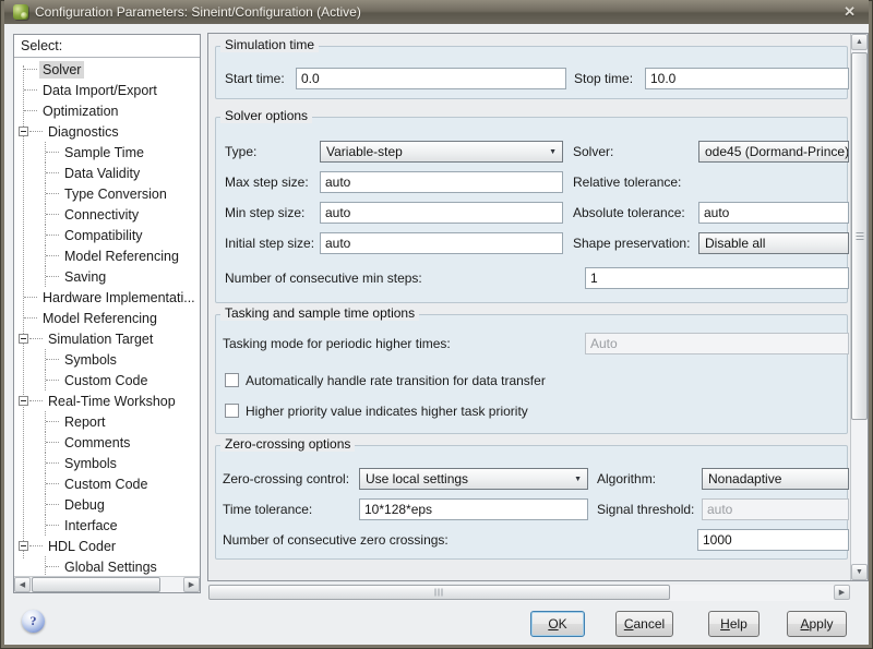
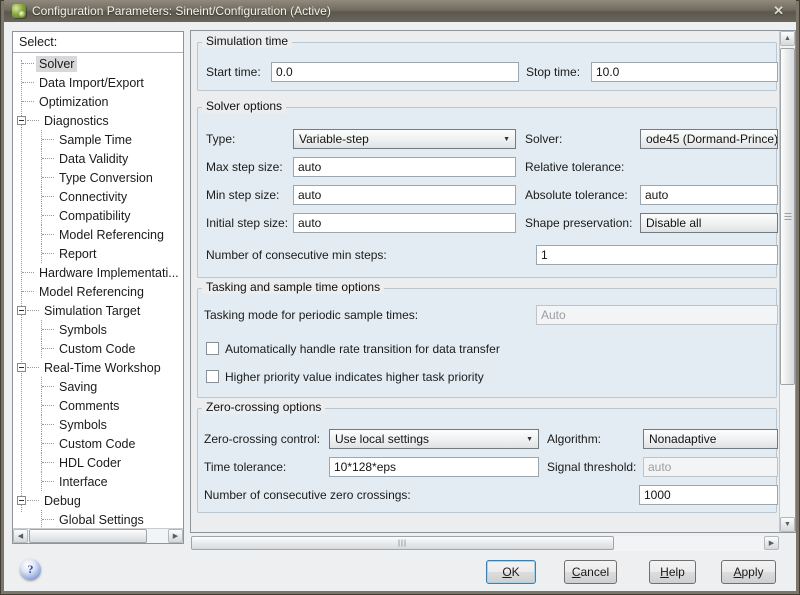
  Configuration Parameters: Sineint/Configuration (Active)
  ✕
  Select:
  Solver
  Data Import/Export
  Optimization
  Diagnostics
  Sample Time
  Data Validity
  Type Conversion
  Connectivity
  Compatibility
  Model Referencing
- Saving
+ Report
  Hardware Implementati...
  Model Referencing
  Simulation Target
  Symbols
  Custom Code
  Real-Time Workshop
- Report
+ Saving
  Comments
  Symbols
  Custom Code
- Debug
+ HDL Coder
  Interface
- HDL Coder
+ Debug
  Global Settings
  Simulation time
  Start time:
  0.0
  Stop time:
  10.0
  Solver options
  Type:
  Variable-step
  Solver:
  ode45 (Dormand-Prince)
  Max step size:
  auto
  Relative tolerance:
  Min step size:
  auto
  Absolute tolerance:
  auto
  Initial step size:
  auto
  Shape preservation:
  Disable all
  Number of consecutive min steps:
  1
  Tasking and sample time options
- Tasking mode for periodic higher times:
+ Tasking mode for periodic sample times:
  Auto
  Automatically handle rate transition for data transfer
  Higher priority value indicates higher task priority
  Zero-crossing options
  Zero-crossing control:
  Use local settings
  Algorithm:
  Nonadaptive
  Time tolerance:
  10*128*eps
  Signal threshold:
  auto
  Number of consecutive zero crossings:
  1000
  ?
  OK
  Cancel
  Help
  Apply
